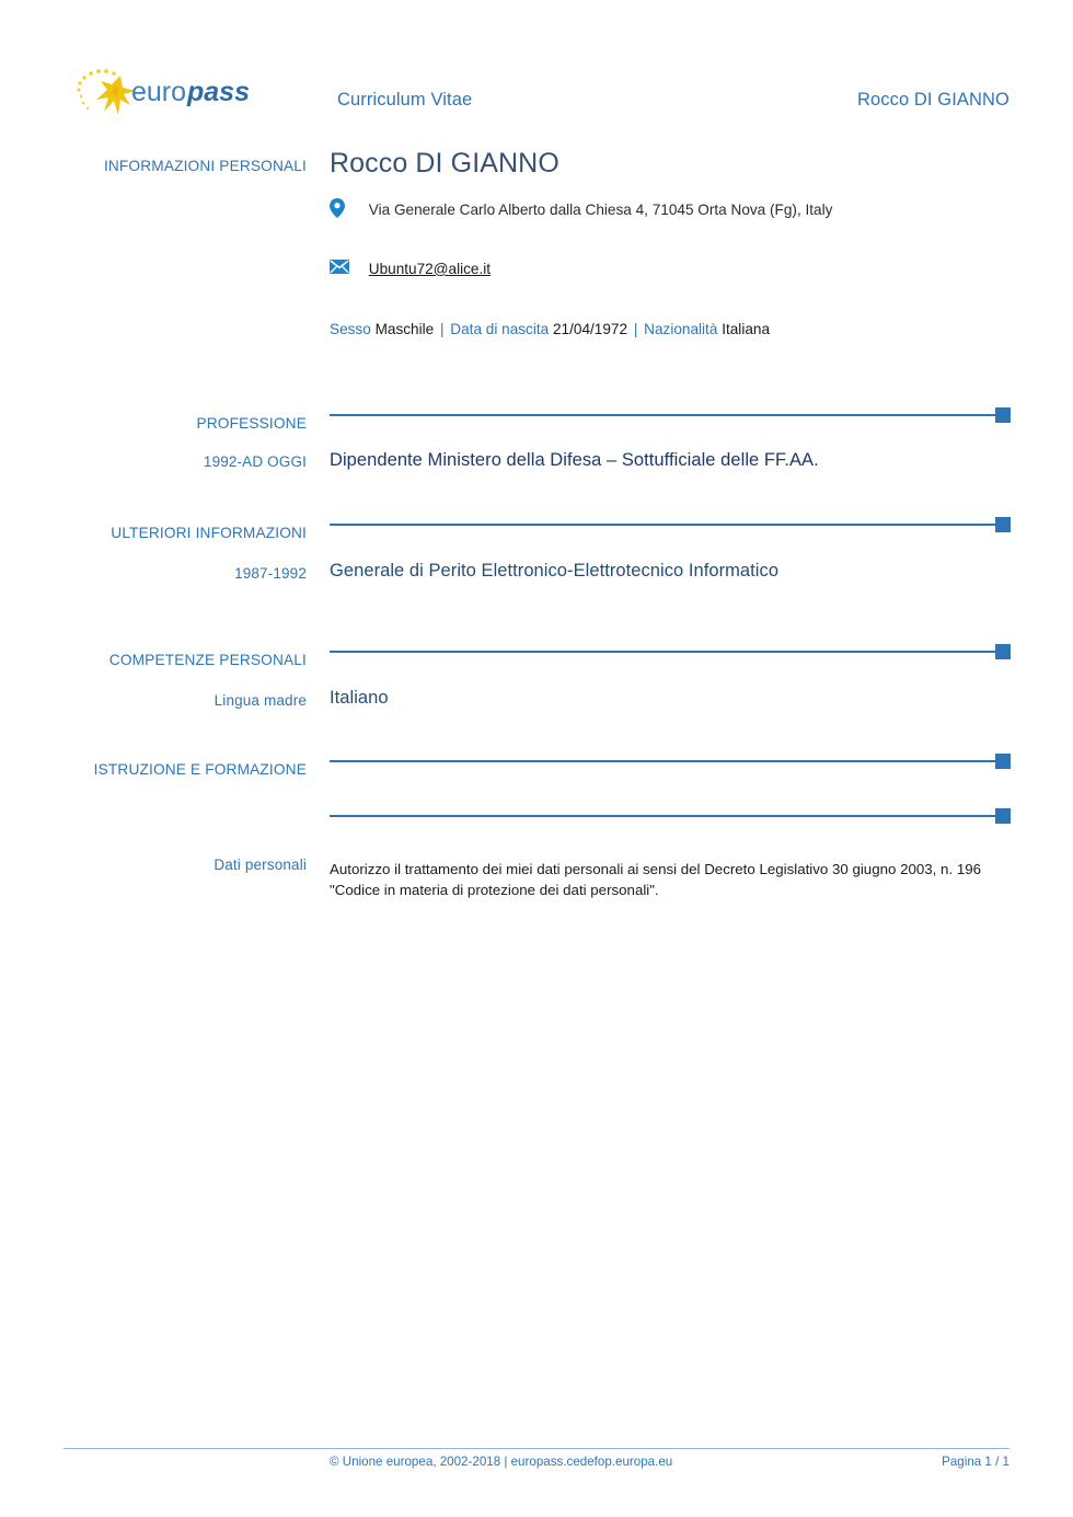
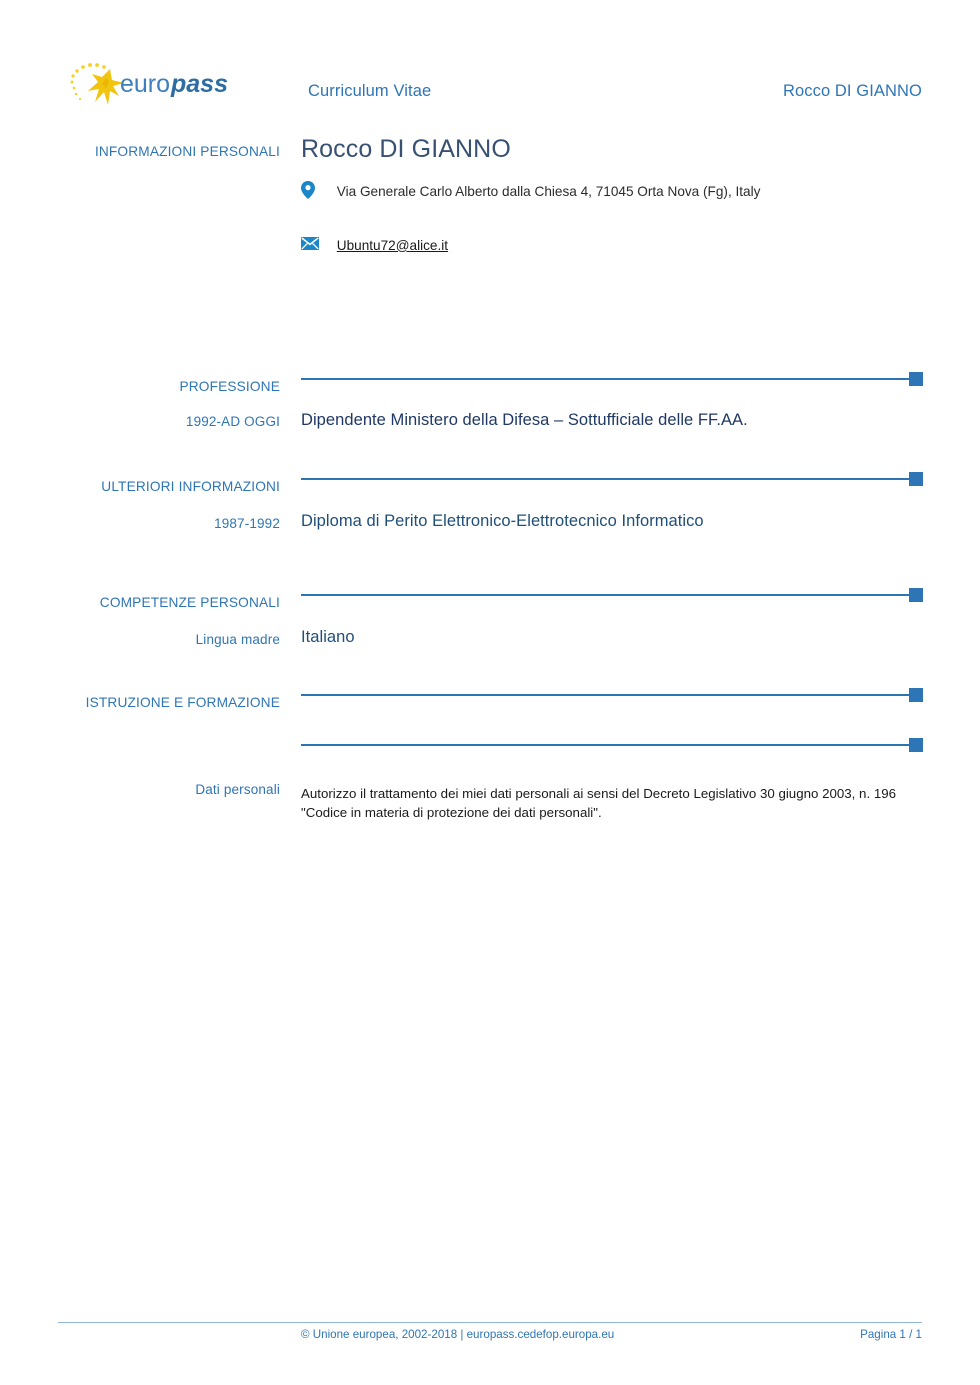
  euro
  pass
  Curriculum Vitae
  Rocco DI GIANNO
  INFORMAZIONI PERSONALI
  Rocco DI GIANNO
  Via Generale Carlo Alberto dalla Chiesa 4, 71045 Orta Nova (Fg), Italy
  Ubuntu72@alice.it
- Sesso Maschile | Data di nascita 21/04/1972 | Nazionalità Italiana
  PROFESSIONE
  1992-AD OGGI
  Dipendente Ministero della Difesa – Sottufficiale delle FF.AA.
  ULTERIORI INFORMAZIONI
  1987-1992
- Generale di Perito Elettronico-Elettrotecnico Informatico
+ Diploma di Perito Elettronico-Elettrotecnico Informatico
  COMPETENZE PERSONALI
  Lingua madre
  Italiano
  ISTRUZIONE E FORMAZIONE
  Dati personali
  Autorizzo il trattamento dei miei dati personali ai sensi del Decreto Legislativo 30 giugno 2003, n. 196 "Codice in materia di protezione dei dati personali".
  © Unione europea, 2002-2018 | europass.cedefop.europa.eu
  Pagina 1 / 1
